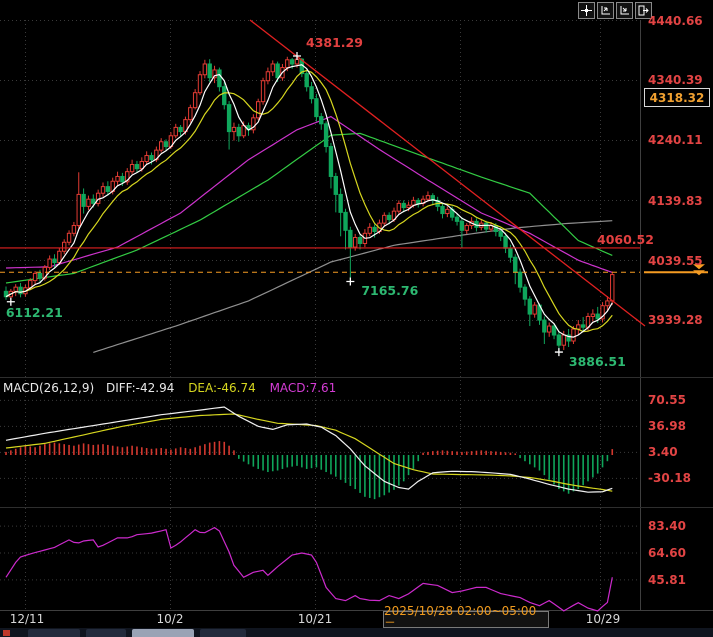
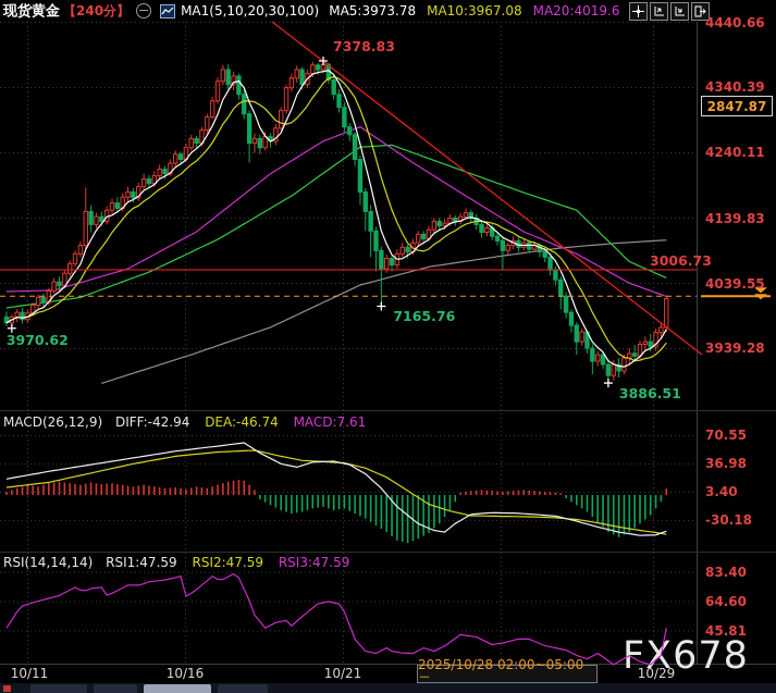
+ FX678
+ 现货黄金
+ 【240分】
+ MA1(5,10,20,30,100)
+ MA5:3973.78
+ MA10:3967.08
+ MA20:4019.6
  MACD(26,12,9) DIFF:-42.94 DEA:-46.74 MACD:7.61
+ RSI(14,14,14) RSI1:47.59 RSI2:47.59 RSI3:47.59
- 4318.32
+ 2847.87
  4440.66
  4340.39
  4240.11
  4139.83
  4039.55
  3939.28
  70.55
  36.98
  3.40
  -30.18
  83.40
  64.60
  45.81
- 6112.21
+ 3970.62
- 4381.29
+ 7378.83
  7165.76
  3886.51
- 4060.52
+ 3006.73
- 12/11
+ 10/11
- 10/2
+ 10/16
  10/21
  10/29
  2025/10/28 02:00~05:00 二
